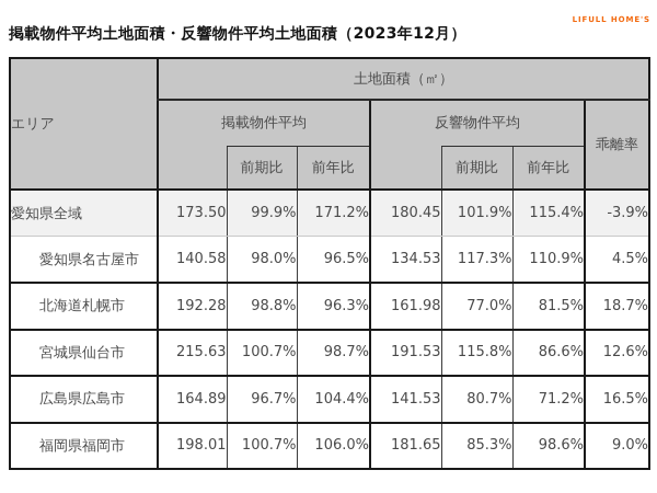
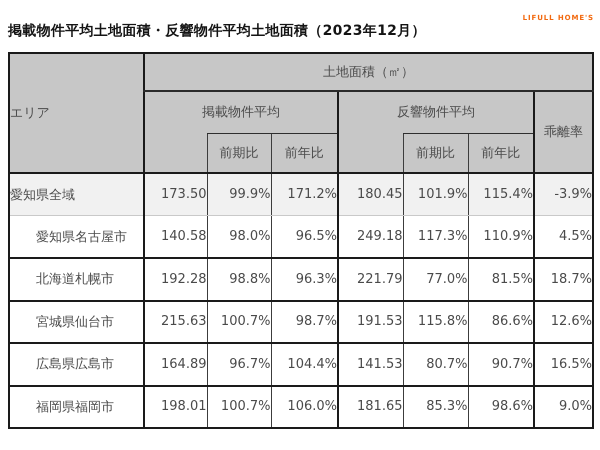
  掲載物件平均土地面積・反響物件平均土地面積（2023年12月）
  LIFULL HOME'S
  エリア	土地面積（㎡）
  掲載物件平均	反響物件平均	乖離率
  	前期比	前年比		前期比	前年比
  愛知県全域	173.50	99.9%	171.2%	180.45	101.9%	115.4%	-3.9%
- 愛知県名古屋市	140.58	98.0%	96.5%	134.53	117.3%	110.9%	4.5%
+ 愛知県名古屋市	140.58	98.0%	96.5%	249.18	117.3%	110.9%	4.5%
- 北海道札幌市	192.28	98.8%	96.3%	161.98	77.0%	81.5%	18.7%
+ 北海道札幌市	192.28	98.8%	96.3%	221.79	77.0%	81.5%	18.7%
  宮城県仙台市	215.63	100.7%	98.7%	191.53	115.8%	86.6%	12.6%
- 広島県広島市	164.89	96.7%	104.4%	141.53	80.7%	71.2%	16.5%
+ 広島県広島市	164.89	96.7%	104.4%	141.53	80.7%	90.7%	16.5%
  福岡県福岡市	198.01	100.7%	106.0%	181.65	85.3%	98.6%	9.0%
